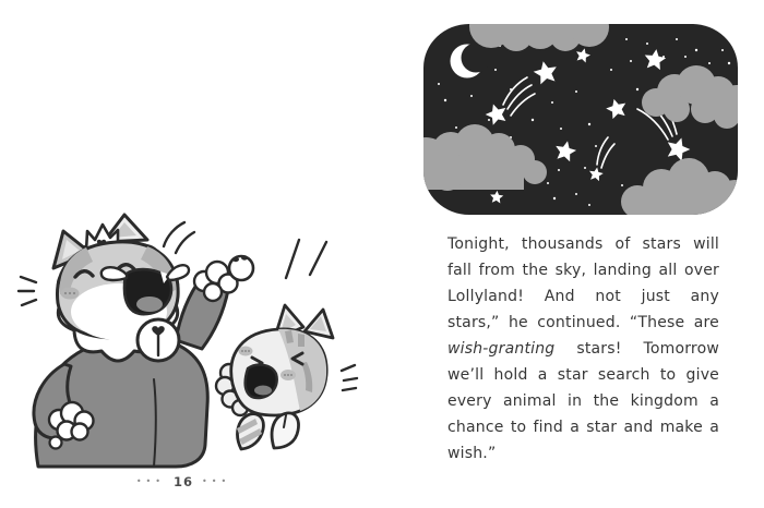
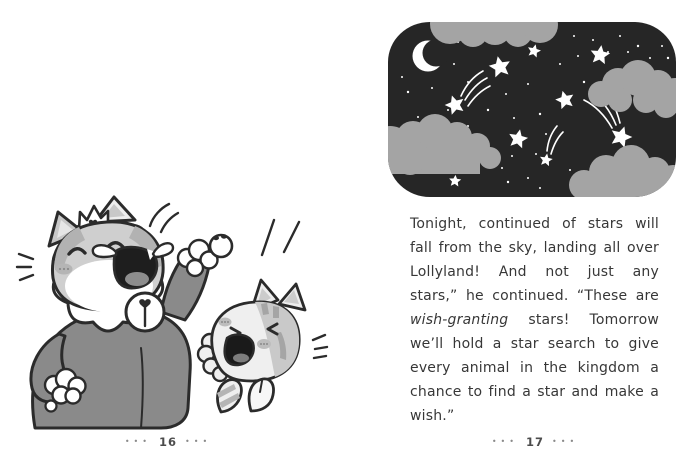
  ••• 16 •••
- Tonight, thousands of stars will fall from the sky, landing all over Lollyland! And not just any stars,” he continued. “These are wish-granting stars! Tomorrow we’ll hold a star search to give every animal in the kingdom a chance to find a star and make a wish.”
+ Tonight, continued of stars will fall from the sky, landing all over Lollyland! And not just any stars,” he continued. “These are wish-granting stars! Tomorrow we’ll hold a star search to give every animal in the kingdom a chance to find a star and make a wish.”
+ ••• 17 •••
